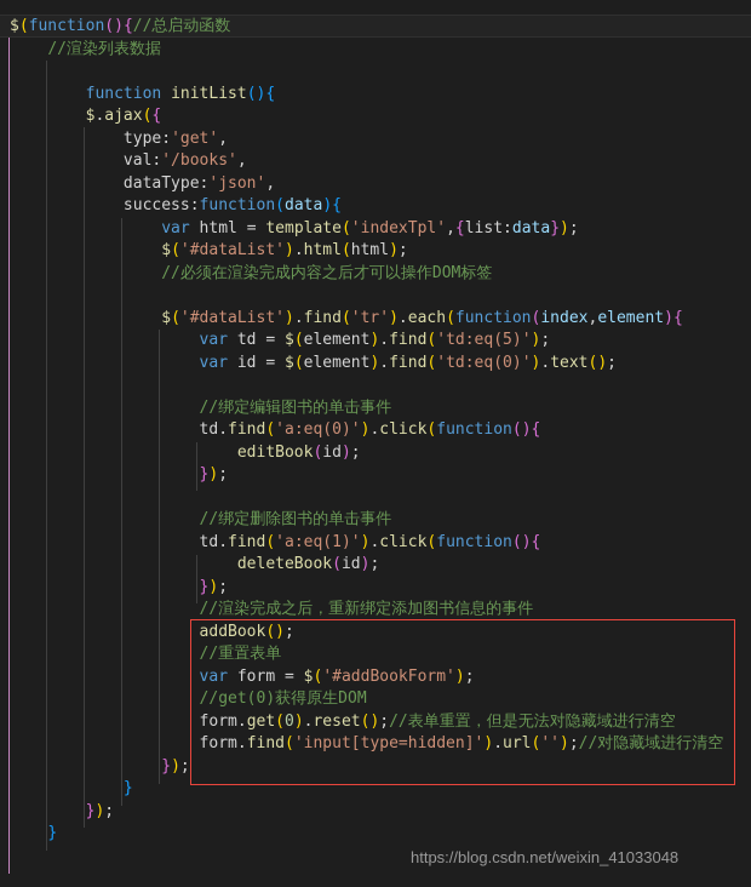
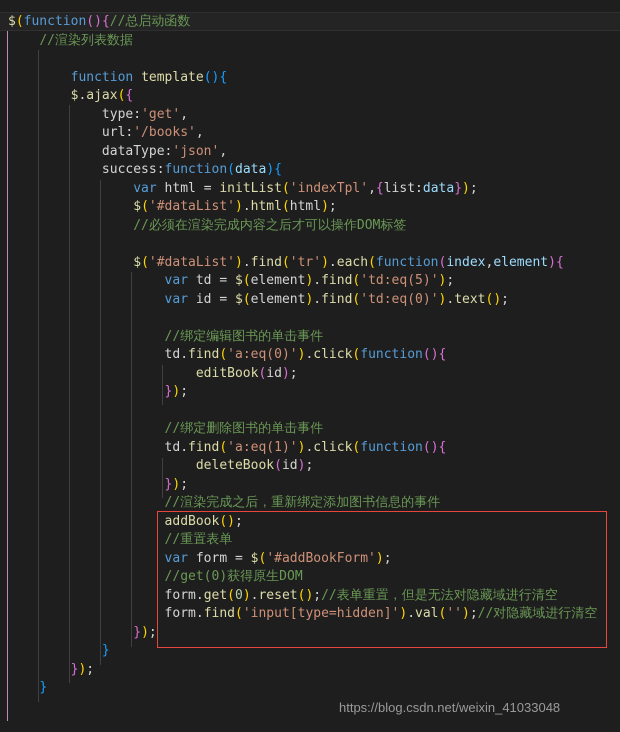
  $(function(){//总启动函数
  //渲染列表数据
- function initList(){
+ function template(){
  $.ajax({
  type:'get',
- val:'/books',
+ url:'/books',
  dataType:'json',
  success:function(data){
- var html = template('indexTpl',{list:data});
+ var html = initList('indexTpl',{list:data});
  $('#dataList').html(html);
  //必须在渲染完成内容之后才可以操作DOM标签
  $('#dataList').find('tr').each(function(index,element){
  var td = $(element).find('td:eq(5)');
  var id = $(element).find('td:eq(0)').text();
  //绑定编辑图书的单击事件
  td.find('a:eq(0)').click(function(){
  editBook(id);
  });
  //绑定删除图书的单击事件
  td.find('a:eq(1)').click(function(){
  deleteBook(id);
  });
  //渲染完成之后，重新绑定添加图书信息的事件
  addBook();
  //重置表单
  var form = $('#addBookForm');
  //get(0)获得原生DOM
  form.get(0).reset();//表单重置，但是无法对隐藏域进行清空
- form.find('input[type=hidden]').url('');//对隐藏域进行清空
+ form.find('input[type=hidden]').val('');//对隐藏域进行清空
  });
  }
  });
  }
  https://blog.csdn.net/weixin_41033048
